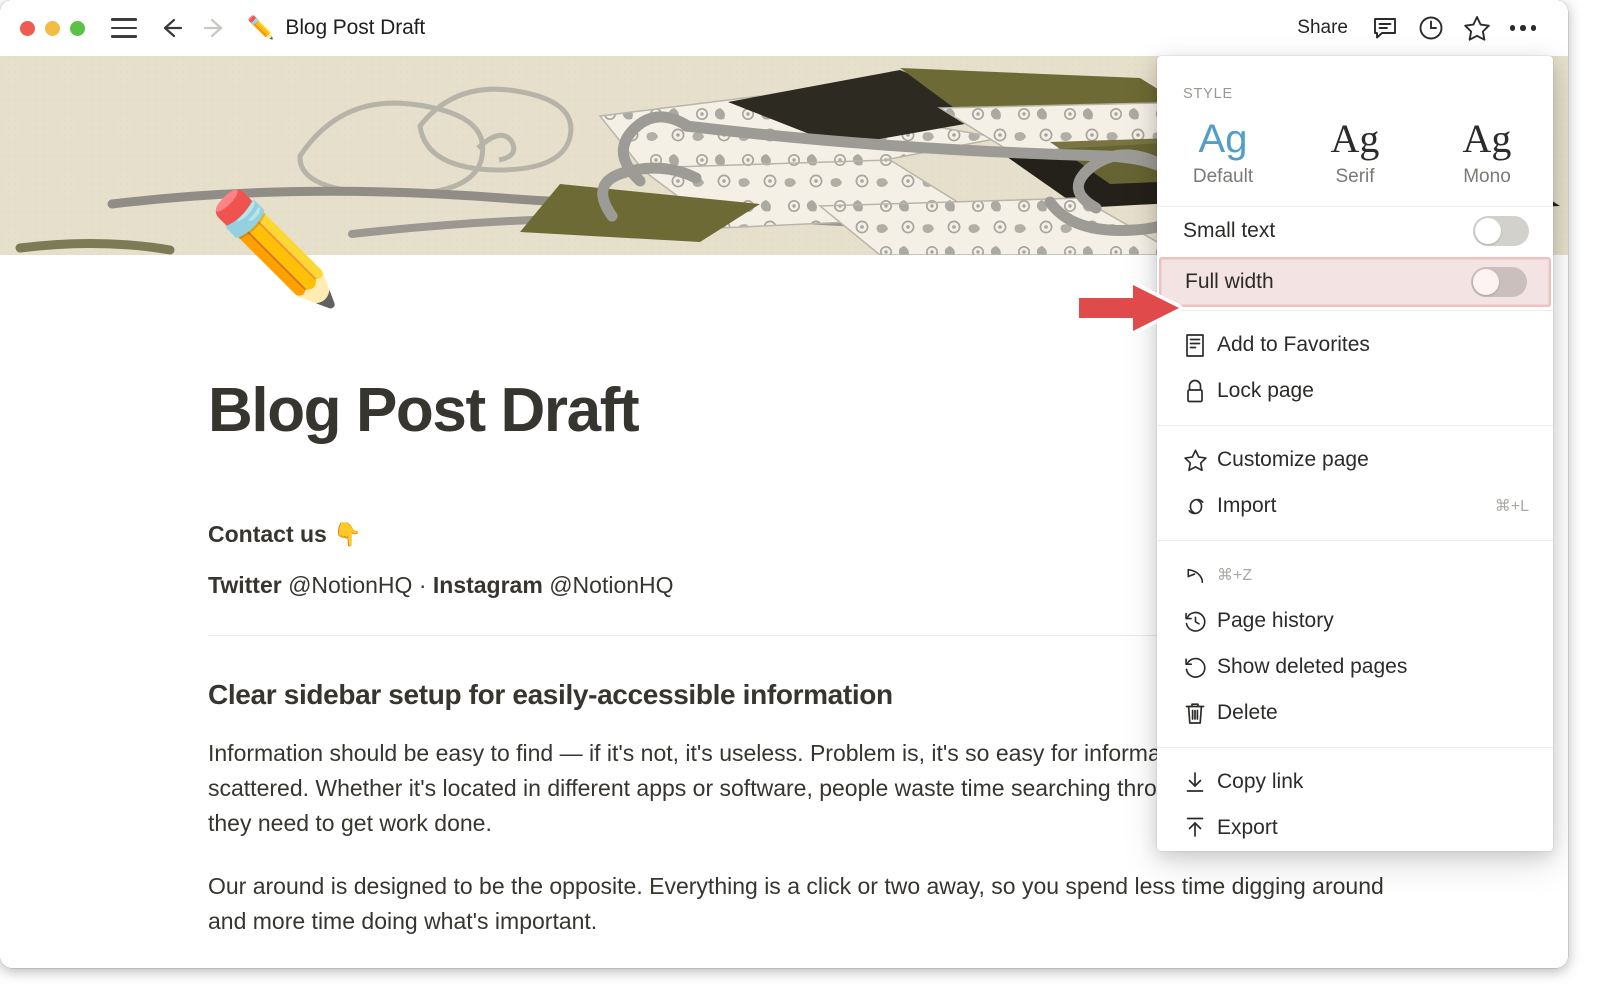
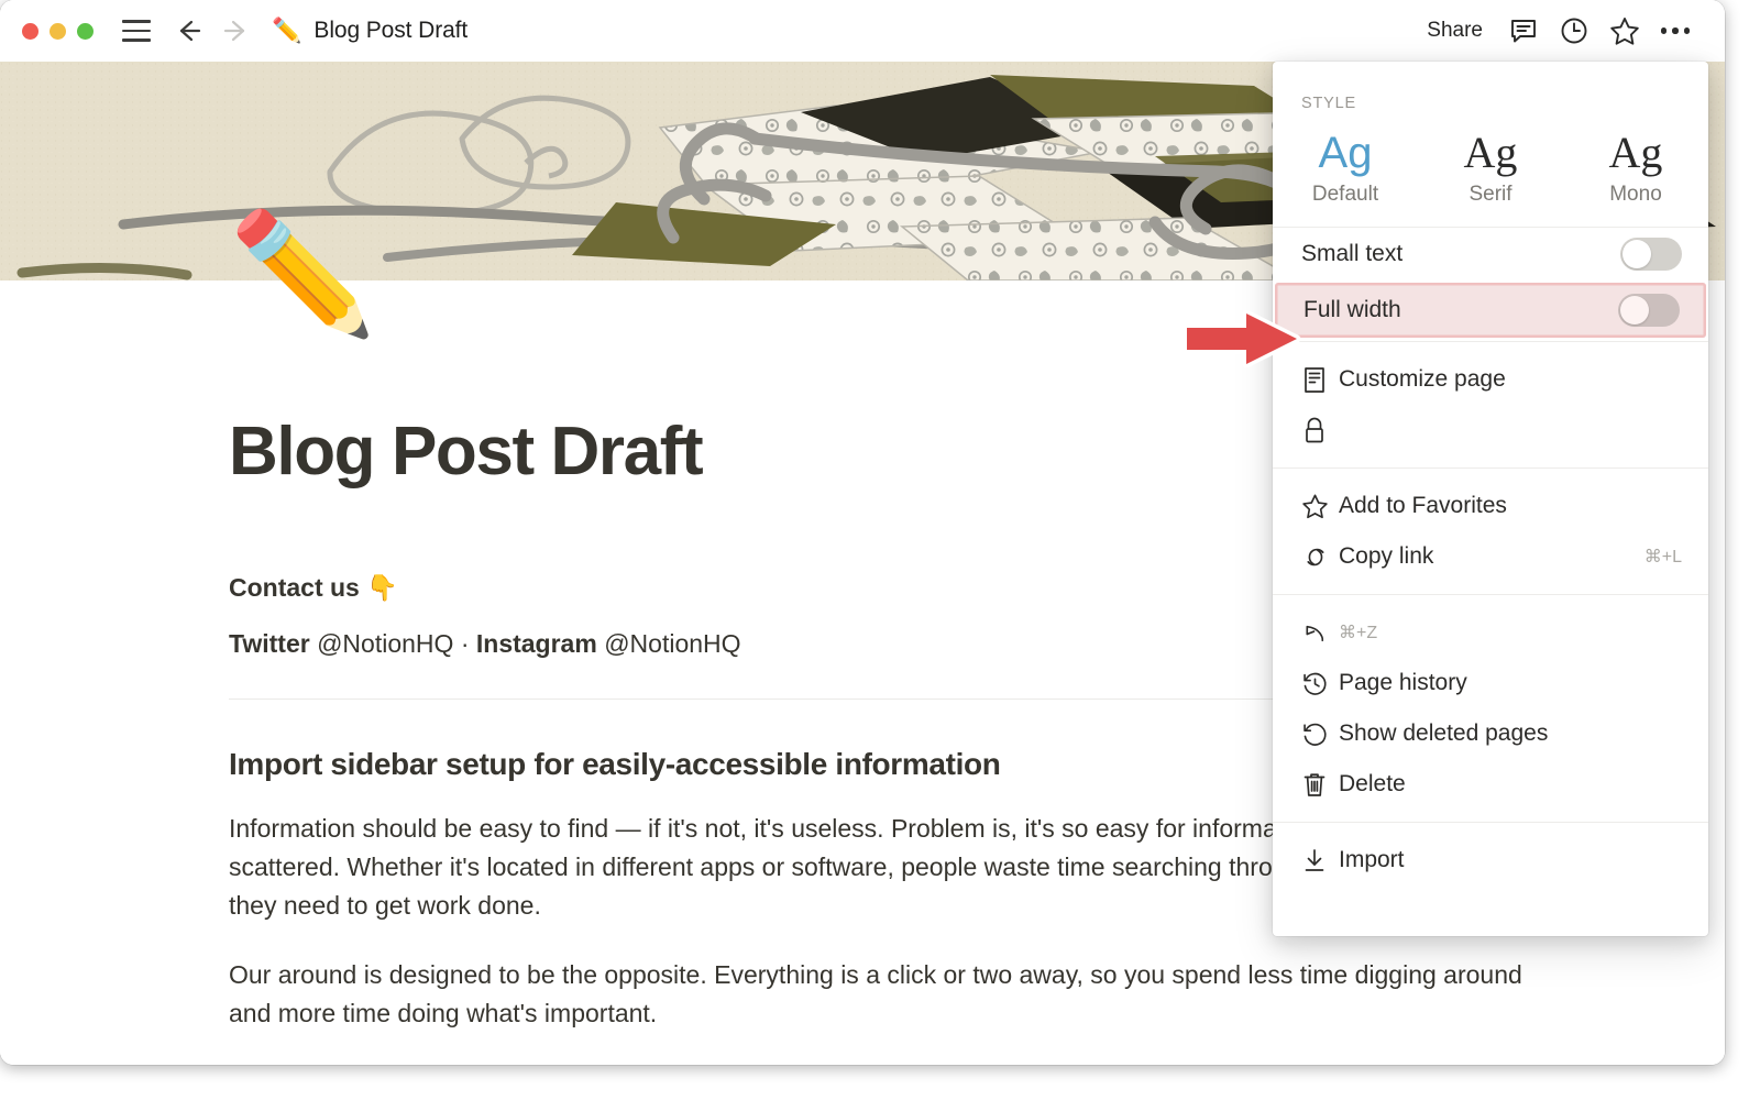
  ✏️
  Blog Post Draft
  Share
  ✏️
  Blog Post Draft
  Contact us 👇
  Twitter @NotionHQ · Instagram @NotionHQ
- Clear sidebar setup for easily-accessible information
+ Import sidebar setup for easily-accessible information
  Information should be easy to find — if it's not, it's useless. Problem is, it's so easy for informa scattered. Whether it's located in different apps or software, people waste time searching thro they need to get work done.
  Our around is designed to be the opposite. Everything is a click or two away, so you spend less time digging around and more time doing what's important.
  STYLE
  Ag
  Default
  Ag
  Serif
  Ag
  Mono
  Small text
  Full width
- Add to Favorites
+ Customize page
- Lock page
- Customize page
+ Add to Favorites
- Import
+ Copy link
  ⌘+L
  ⌘+Z
  Page history
  Show deleted pages
  Delete
- Copy link
+ Import
- Export
